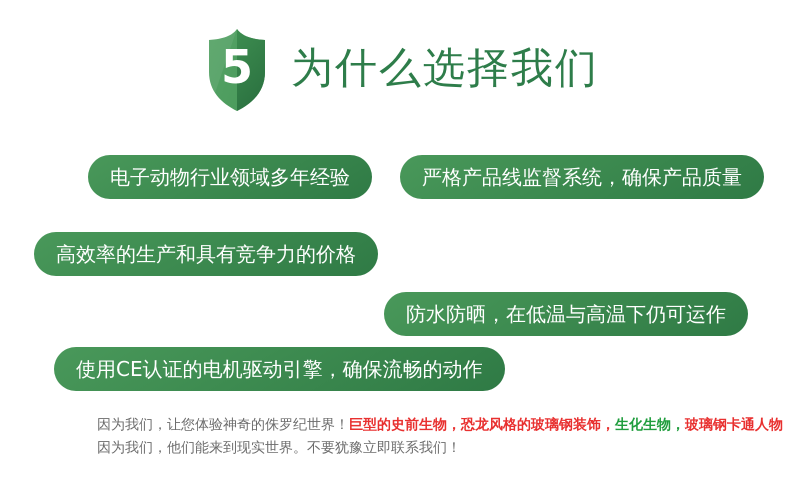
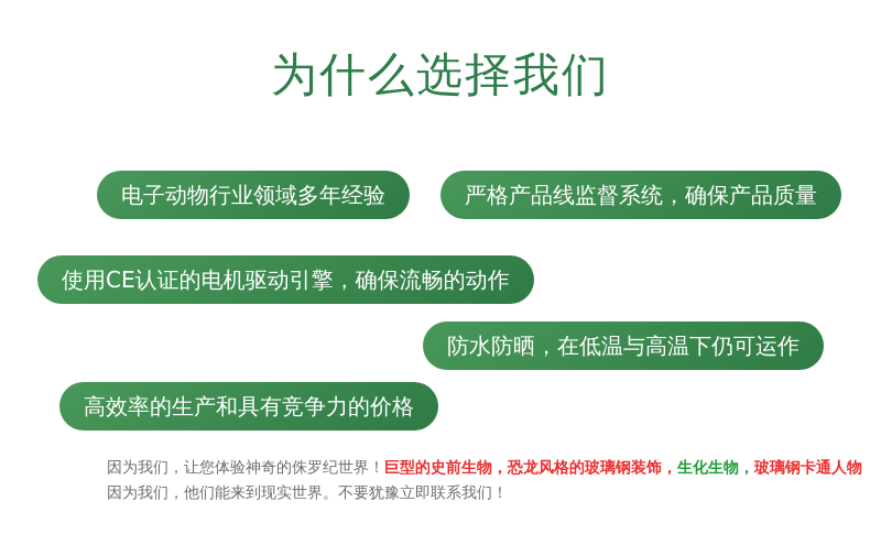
- 5
  为什么选择我们
  电子动物行业领域多年经验
  严格产品线监督系统，确保产品质量
- 高效率的生产和具有竞争力的价格
+ 使用CE认证的电机驱动引擎，确保流畅的动作
  防水防晒，在低温与高温下仍可运作
- 使用CE认证的电机驱动引擎，确保流畅的动作
+ 高效率的生产和具有竞争力的价格
  因为我们，让您体验神奇的侏罗纪世界！巨型的史前生物，恐龙风格的玻璃钢装饰，生化生物，玻璃钢卡通人物
  因为我们，他们能来到现实世界。不要犹豫立即联系我们！
